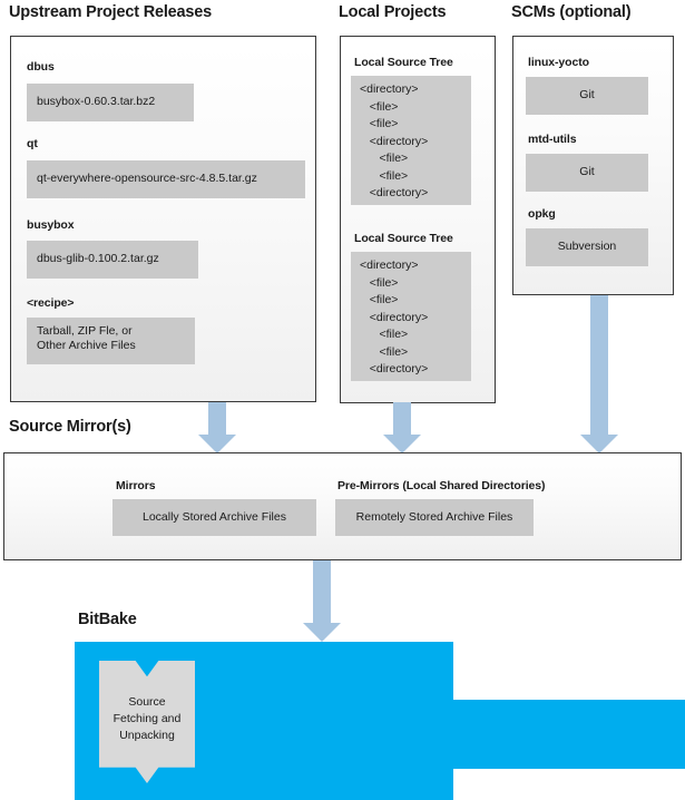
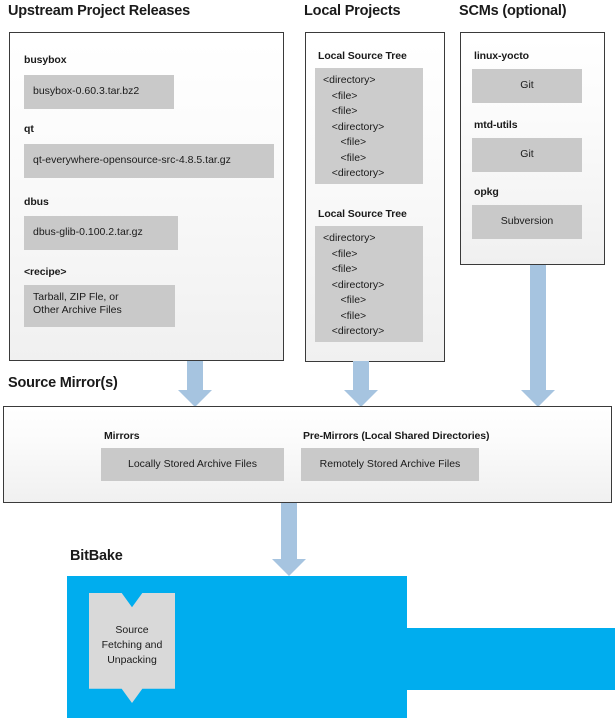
  Upstream Project Releases
- dbus
+ busybox
  busybox-0.60.3.tar.bz2
  qt
  qt-everywhere-opensource-src-4.8.5.tar.gz
- busybox
+ dbus
  dbus-glib-0.100.2.tar.gz
  <recipe>
  Tarball, ZIP Fle, or
  Other Archive Files
  Local Projects
  Local Source Tree
  <directory>
  <file>
  <file>
  <directory>
  <file>
  <file>
  <directory>
  Local Source Tree
  <directory>
  <file>
  <file>
  <directory>
  <file>
  <file>
  <directory>
  SCMs (optional)
  linux-yocto
  Git
  mtd-utils
  Git
  opkg
  Subversion
  Source Mirror(s)
  Mirrors
  Locally Stored Archive Files
  Pre-Mirrors (Local Shared Directories)
  Remotely Stored Archive Files
  BitBake
  Source
  Fetching and
  Unpacking
